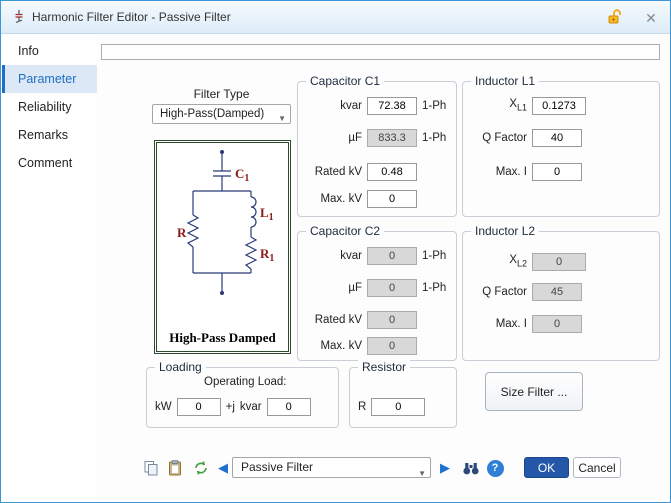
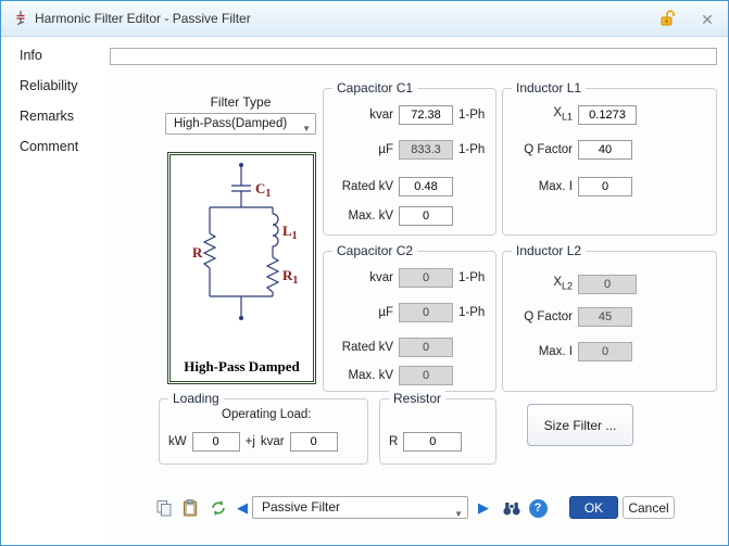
  Harmonic Filter Editor - Passive Filter
  ✕
  Info
- Parameter
  Reliability
  Remarks
  Comment
  Filter Type
  High-Pass(Damped)
  ▼
  C1
  R
  L1
  R1
  High-Pass Damped
  Capacitor C1
  kvar
  72.38
  1-Ph
  µF
  833.3
  1-Ph
  Rated kV
  0.48
  Max. kV
  0
  Inductor L1
  XL1
  0.1273
  Q Factor
  40
  Max. I
  0
  Capacitor C2
  kvar
  0
  1-Ph
  µF
  0
  1-Ph
  Rated kV
  0
  Max. kV
  0
  Inductor L2
  XL2
  0
  Q Factor
  45
  Max. I
  0
  Loading
  Operating Load:
  kW
  0
  +j
  kvar
  0
  Resistor
  R
  0
  Size Filter ...
  ◀
  Passive Filter
  ▼
  ▶
  ?
  OK
  Cancel
